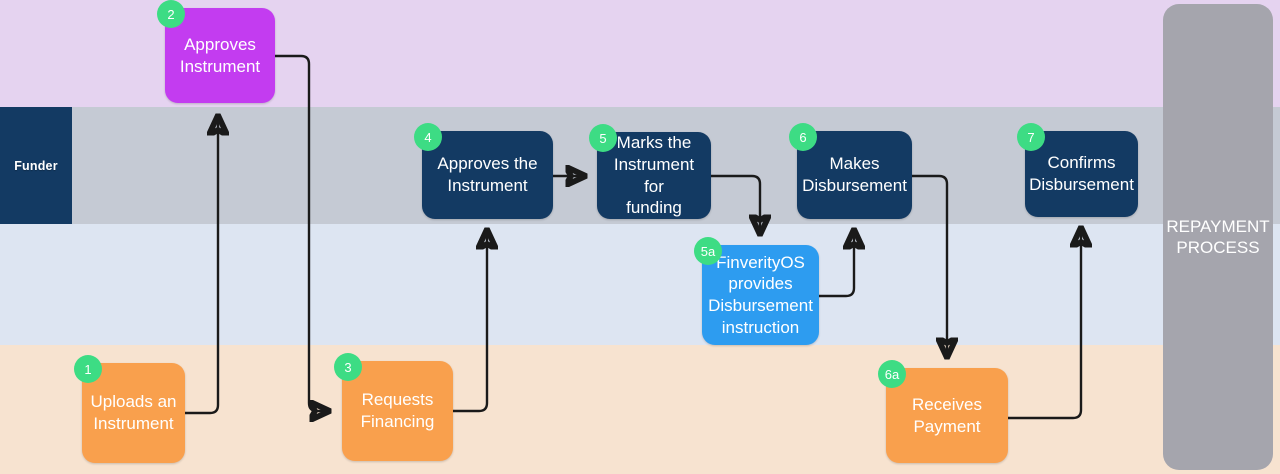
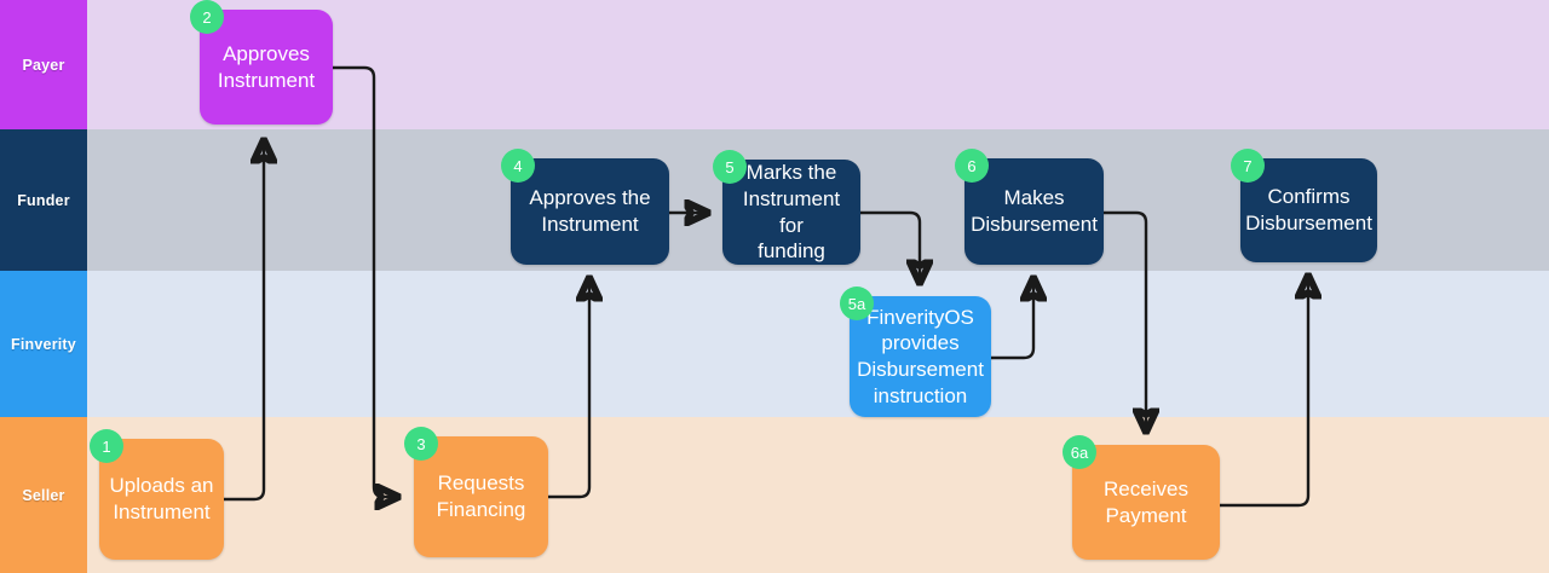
+ Payer
  Funder
+ Finverity
+ Seller
  Uploads an
  Instrument
  1
  Approves
  Instrument
  2
  Requests
  Financing
  3
  Approves the
  Instrument
  4
  Marks the
  Instrument for
  funding
  5
  FinverityOS
  provides
  Disbursement
  instruction
  5a
  Makes
  Disbursement
  6
  Receives
  Payment
  6a
  Confirms
  Disbursement
  7
- REPAYMENT PROCESS
